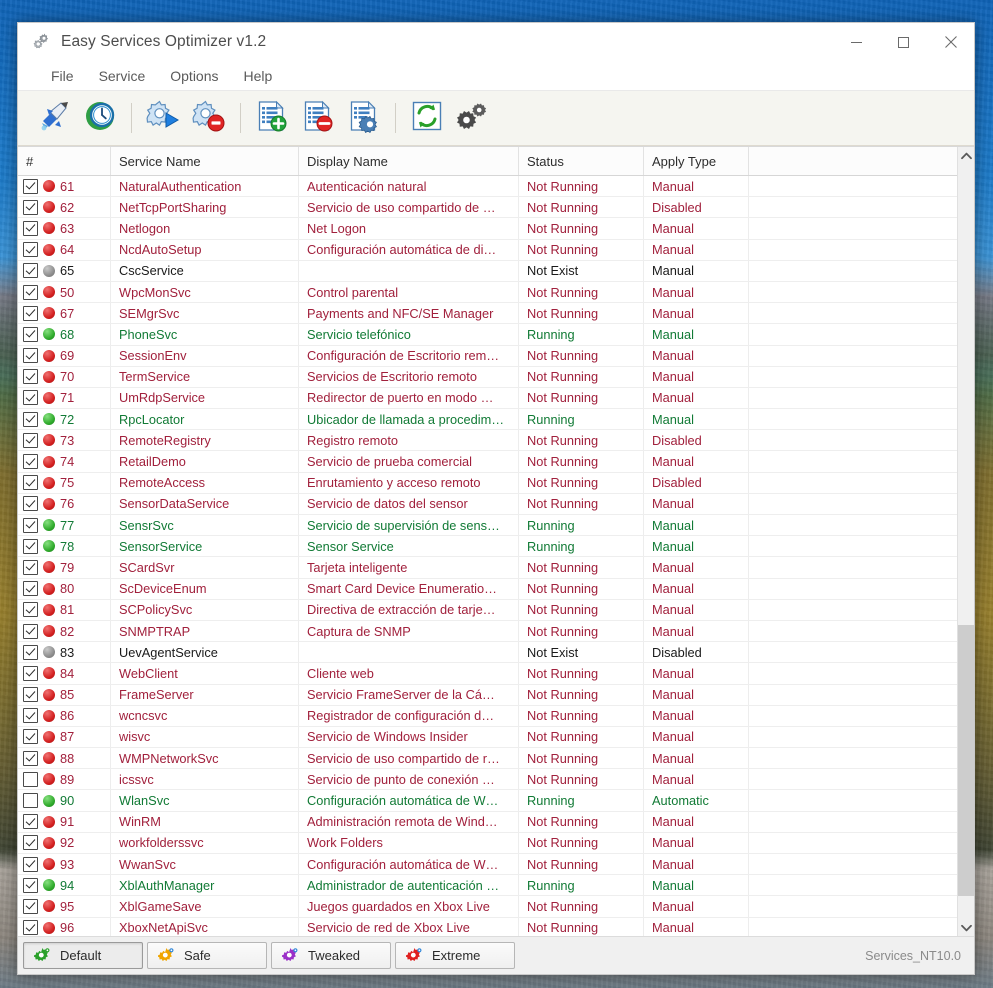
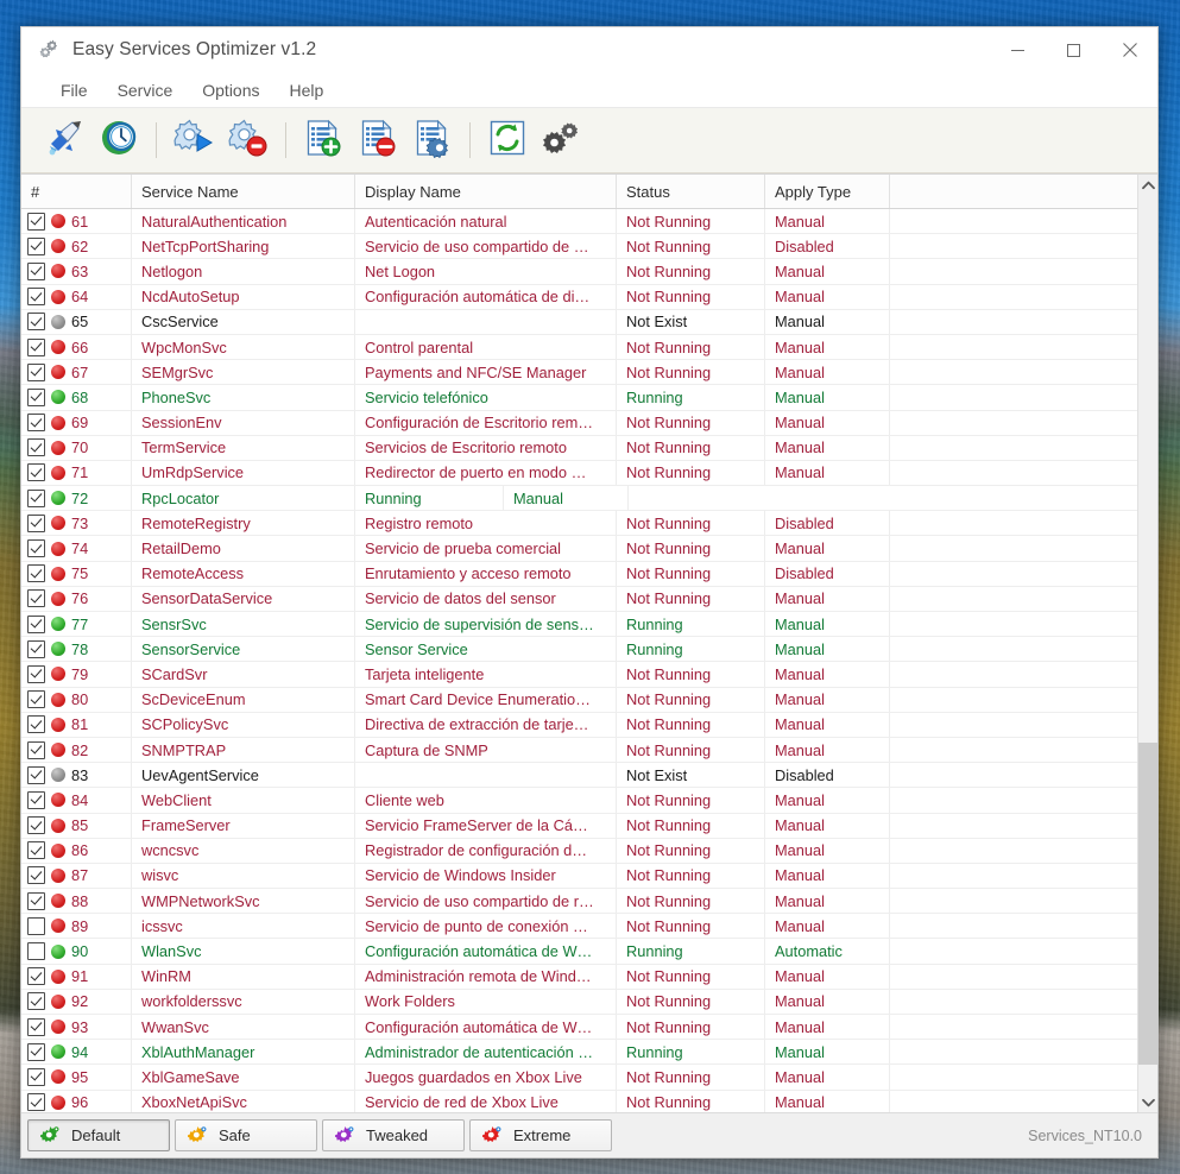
  Easy Services Optimizer v1.2
  File
  Service
  Options
  Help
  #
  Service Name
  Display Name
  Status
  Apply Type
  61
  NaturalAuthentication
  Autenticación natural
  Not Running
  Manual
  62
  NetTcpPortSharing
  Servicio de uso compartido de …
  Not Running
  Disabled
  63
  Netlogon
  Net Logon
  Not Running
  Manual
  64
  NcdAutoSetup
  Configuración automática de di…
  Not Running
  Manual
  65
  CscService
  Not Exist
  Manual
- 50
+ 66
  WpcMonSvc
  Control parental
  Not Running
  Manual
  67
  SEMgrSvc
  Payments and NFC/SE Manager
  Not Running
  Manual
  68
  PhoneSvc
  Servicio telefónico
  Running
  Manual
  69
  SessionEnv
  Configuración de Escritorio rem…
  Not Running
  Manual
  70
  TermService
  Servicios de Escritorio remoto
  Not Running
  Manual
  71
  UmRdpService
  Redirector de puerto en modo …
  Not Running
  Manual
  72
  RpcLocator
- Ubicador de llamada a procedim…
  Running
  Manual
  73
  RemoteRegistry
  Registro remoto
  Not Running
  Disabled
  74
  RetailDemo
  Servicio de prueba comercial
  Not Running
  Manual
  75
  RemoteAccess
  Enrutamiento y acceso remoto
  Not Running
  Disabled
  76
  SensorDataService
  Servicio de datos del sensor
  Not Running
  Manual
  77
  SensrSvc
  Servicio de supervisión de sens…
  Running
  Manual
  78
  SensorService
  Sensor Service
  Running
  Manual
  79
  SCardSvr
  Tarjeta inteligente
  Not Running
  Manual
  80
  ScDeviceEnum
  Smart Card Device Enumeratio…
  Not Running
  Manual
  81
  SCPolicySvc
  Directiva de extracción de tarje…
  Not Running
  Manual
  82
  SNMPTRAP
  Captura de SNMP
  Not Running
  Manual
  83
  UevAgentService
  Not Exist
  Disabled
  84
  WebClient
  Cliente web
  Not Running
  Manual
  85
  FrameServer
  Servicio FrameServer de la Cá…
  Not Running
  Manual
  86
  wcncsvc
  Registrador de configuración d…
  Not Running
  Manual
  87
  wisvc
  Servicio de Windows Insider
  Not Running
  Manual
  88
  WMPNetworkSvc
  Servicio de uso compartido de r…
  Not Running
  Manual
  89
  icssvc
  Servicio de punto de conexión …
  Not Running
  Manual
  90
  WlanSvc
  Configuración automática de W…
  Running
  Automatic
  91
  WinRM
  Administración remota de Wind…
  Not Running
  Manual
  92
  workfolderssvc
  Work Folders
  Not Running
  Manual
  93
  WwanSvc
  Configuración automática de W…
  Not Running
  Manual
  94
  XblAuthManager
  Administrador de autenticación …
  Running
  Manual
  95
  XblGameSave
  Juegos guardados en Xbox Live
  Not Running
  Manual
  96
  XboxNetApiSvc
  Servicio de red de Xbox Live
  Not Running
  Manual
  Default
  Safe
  Tweaked
  Extreme
  Services_NT10.0
